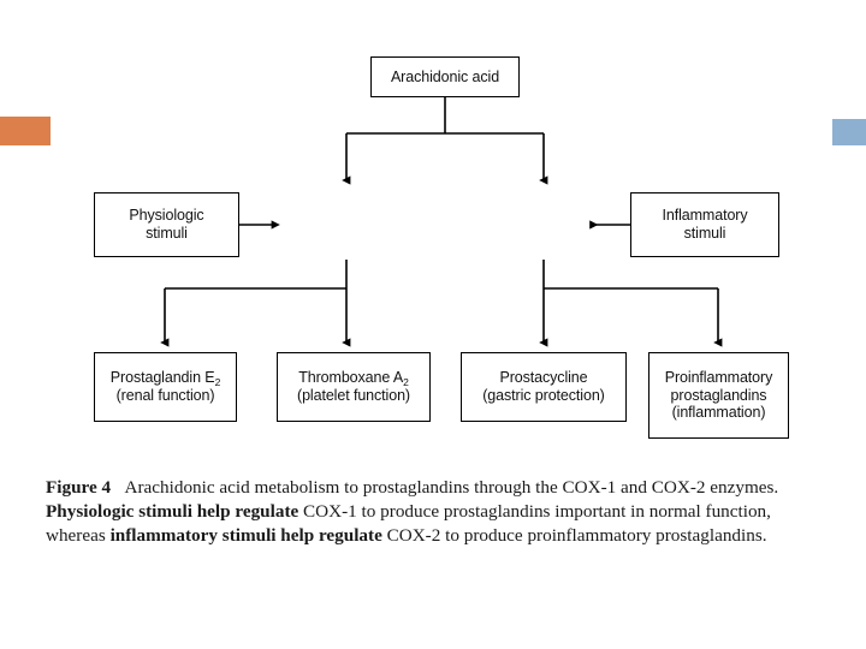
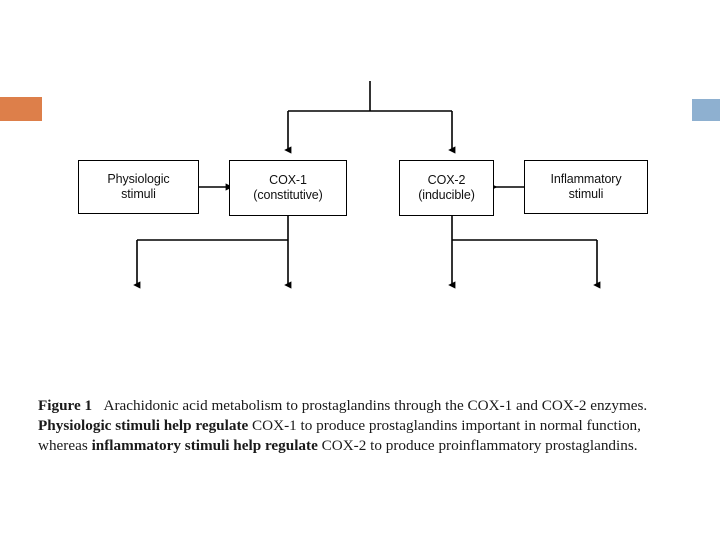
- Arachidonic acid
  Physiologic
  stimuli
+ COX-1
+ (constitutive)
+ COX-2
+ (inducible)
  Inflammatory
  stimuli
- Prostaglandin E2
- (renal function)
- Thromboxane A2
- (platelet function)
- Prostacycline
- (gastric protection)
- Proinflammatory
- prostaglandins
- (inflammation)
- Figure 4 Arachidonic acid metabolism to prostaglandins through the COX-1 and COX-2 enzymes. Physiologic stimuli help regulate COX-1 to produce prostaglandins important in normal function, whereas inflammatory stimuli help regulate COX-2 to produce proinflammatory prostaglandins.
+ Figure 1 Arachidonic acid metabolism to prostaglandins through the COX-1 and COX-2 enzymes. Physiologic stimuli help regulate COX-1 to produce prostaglandins important in normal function, whereas inflammatory stimuli help regulate COX-2 to produce proinflammatory prostaglandins.
